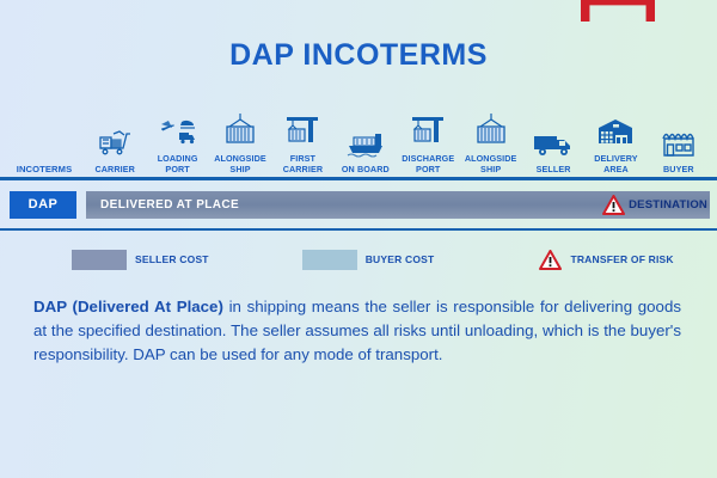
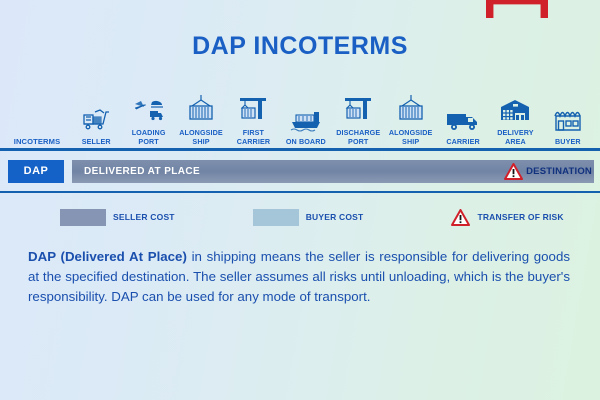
  DAP INCOTERMS
  INCOTERMS
- CARRIER
+ SELLER
  LOADING PORT
  ALONGSIDE SHIP
  FIRST CARRIER
  ON BOARD
  DISCHARGE PORT
  ALONGSIDE SHIP
- SELLER
+ CARRIER
  DELIVERY AREA
  BUYER
  DAP
  DELIVERED AT PLACE
  DESTINATION
  SELLER COST
  BUYER COST
  TRANSFER OF RISK
  DAP (Delivered At Place) in shipping means the seller is responsible for delivering goods at the specified destination. The seller assumes all risks until unloading, which is the buyer's responsibility. DAP can be used for any mode of transport.
